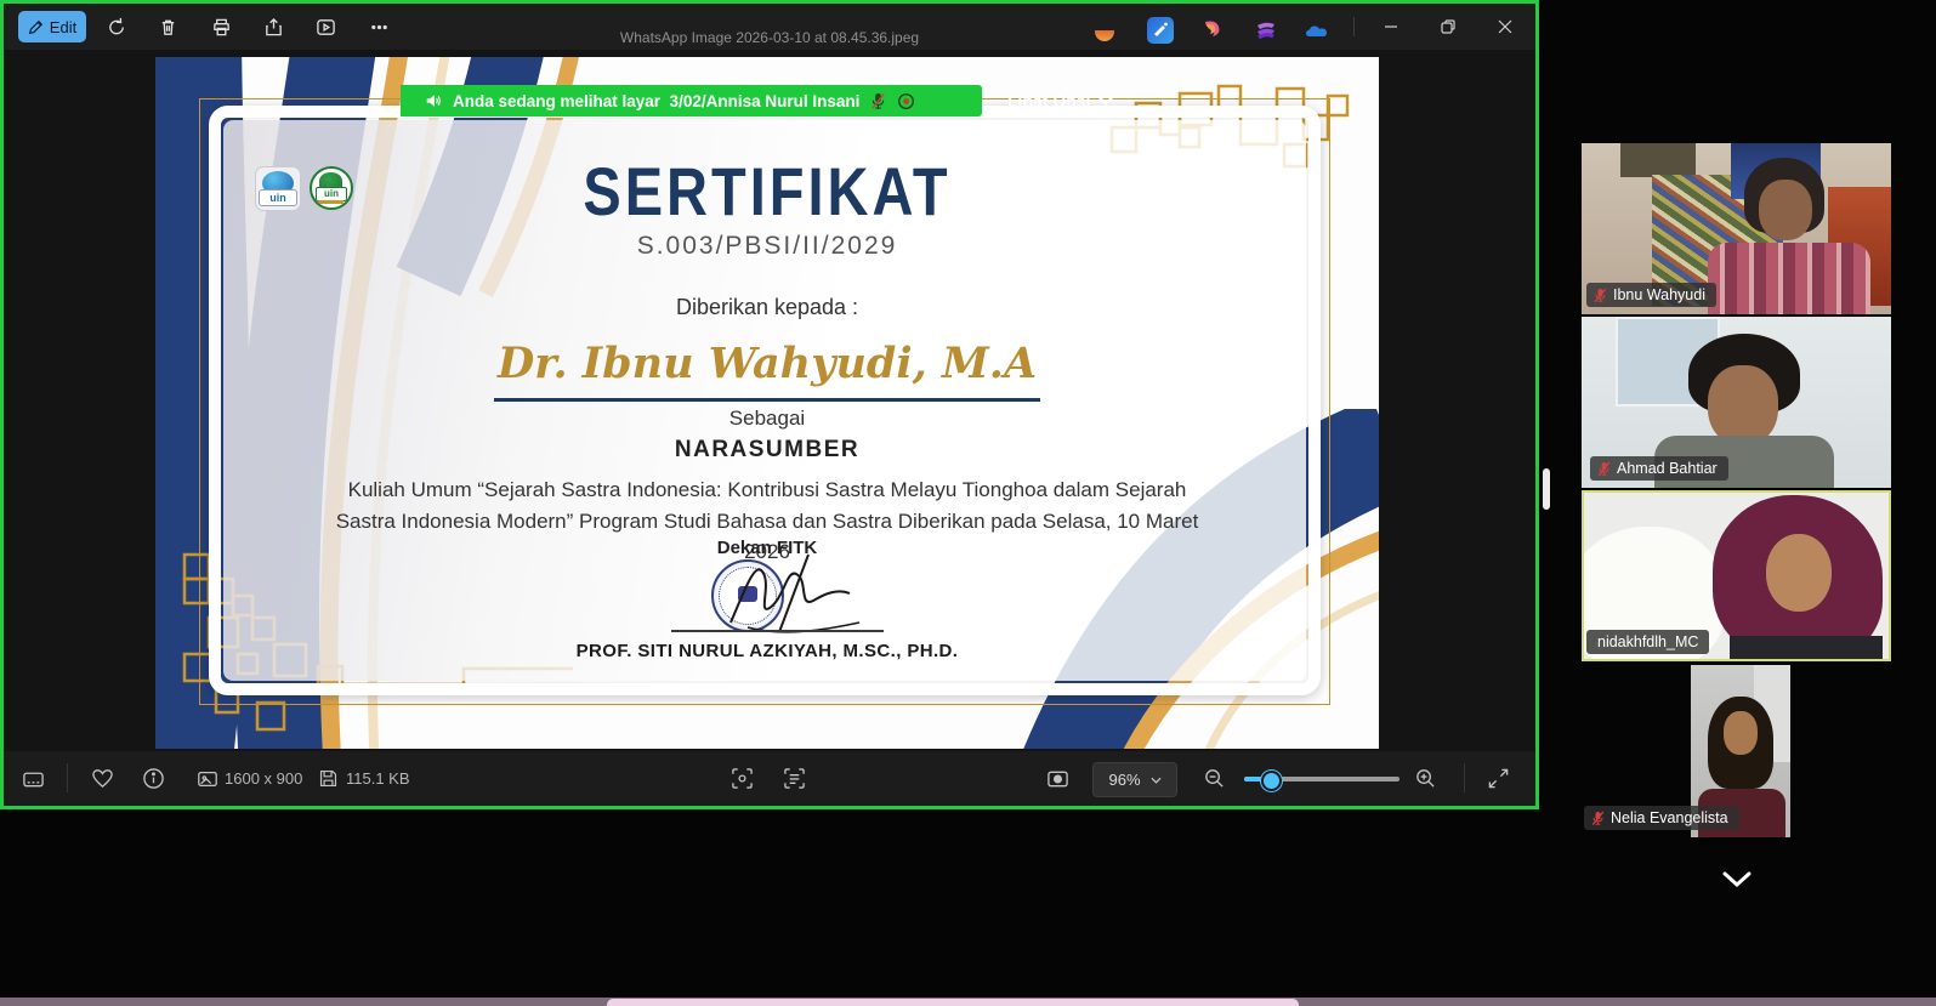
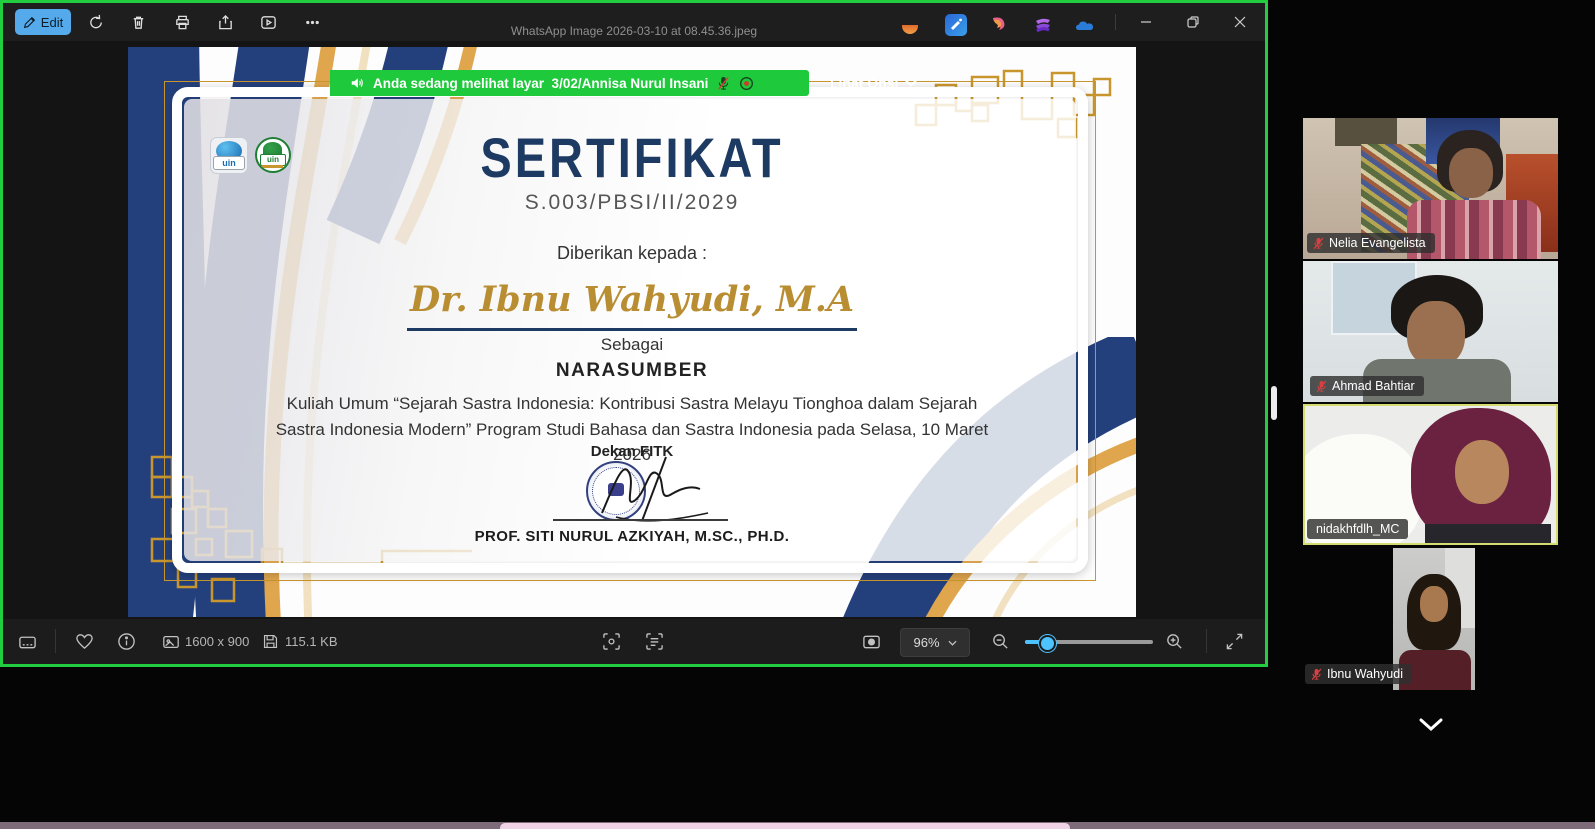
  Edit
  WhatsApp Image 2026-03-10 at 08.45.36.jpeg
  uin
  uin
  SERTIFIKAT
  S.003/PBSI/II/2029
  Diberikan kepada :
  Dr. Ibnu Wahyudi, M.A
  Sebagai
  NARASUMBER
- Kuliah Umum “Sejarah Sastra Indonesia: Kontribusi Sastra Melayu Tionghoa dalam Sejarah Sastra Indonesia Modern” Program Studi Bahasa dan Sastra Diberikan pada Selasa, 10 Maret 2026
+ Kuliah Umum “Sejarah Sastra Indonesia: Kontribusi Sastra Melayu Tionghoa dalam Sejarah Sastra Indonesia Modern” Program Studi Bahasa dan Sastra Indonesia pada Selasa, 10 Maret 2026
  Dekan FITK
  PROF. SITI NURUL AZKIYAH, M.SC., PH.D.
  1600 x 900
  115.1 KB
  96%
  Anda sedang melihat layar 3/02/Annisa Nurul Insani
  Lihat Opsi
- Ibnu Wahyudi
+ Nelia Evangelista
  Ahmad Bahtiar
  nidakhfdlh_MC
- Nelia Evangelista
+ Ibnu Wahyudi
